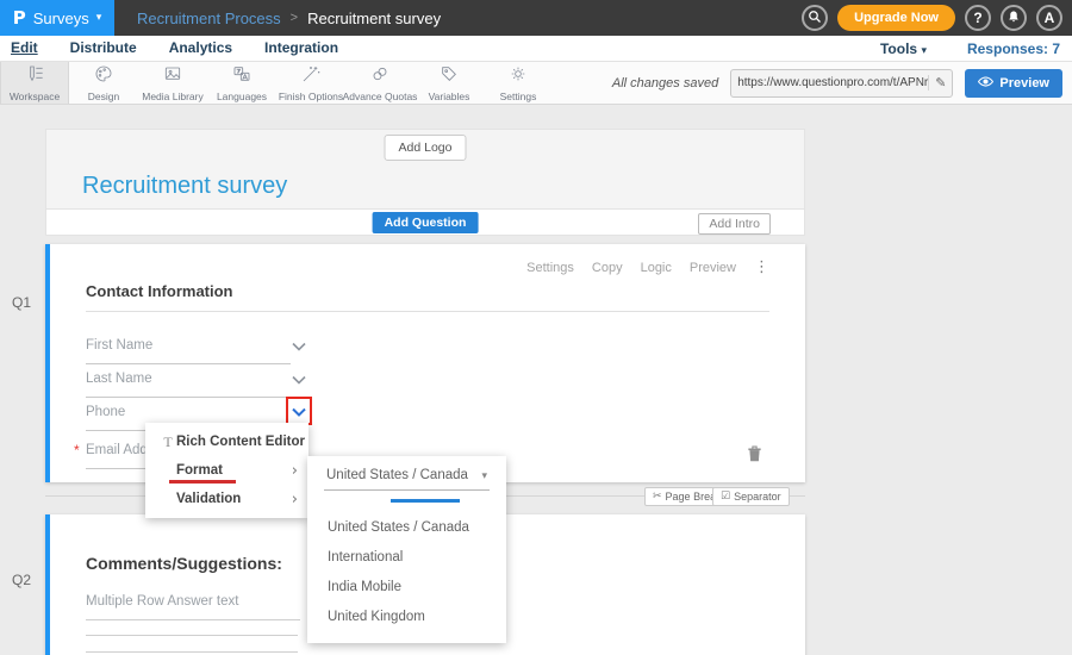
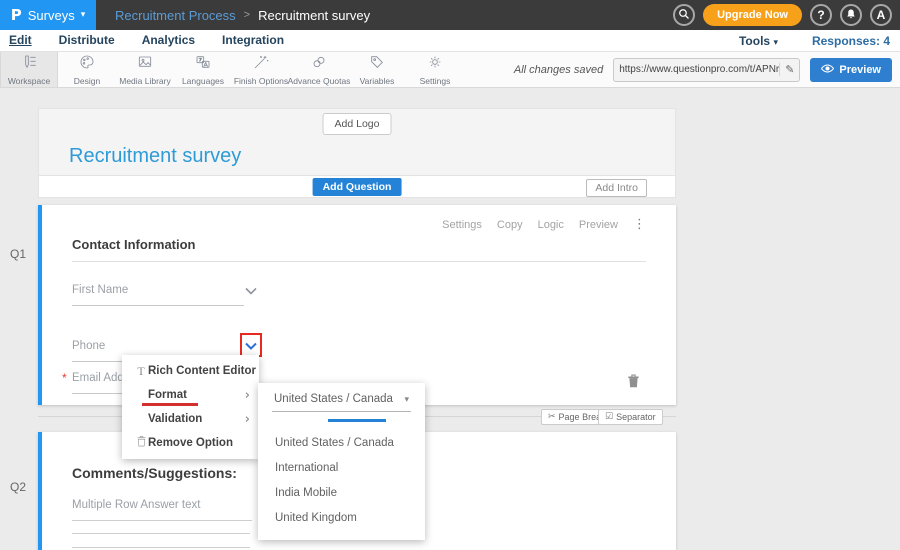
  P
  Surveys
  ▾
  Recruitment Process
  >
  Recruitment survey
  Upgrade Now
  ?
  A
  Edit
  Distribute
  Analytics
  Integration
  Tools ▾
- Responses: 7
+ Responses: 4
  Workspace
  Design
  Media Library
  Languages
  Finish Options
  Advance Quotas
  Variables
  Settings
  All changes saved
  https://www.questionpro.com/t/APNr
  ✎
  Preview
  Add Logo
  Recruitment survey
  Add Question
  Add Intro
  Q1
  Settings
  Copy
  Logic
  Preview
  ⋮
  Contact Information
  First Name
- Last Name
  Phone
  *
  ✂
  Page Bre
  ☑
  Separator
  Q2
  Comments/Suggestions:
  Multiple Row Answer text
  T
  Rich Content Editor
  Format
  ›
  Validation
  ›
+ Remove Option
  United States / Canada
  ▾
  United States / Canada
  International
  India Mobile
  United Kingdom
